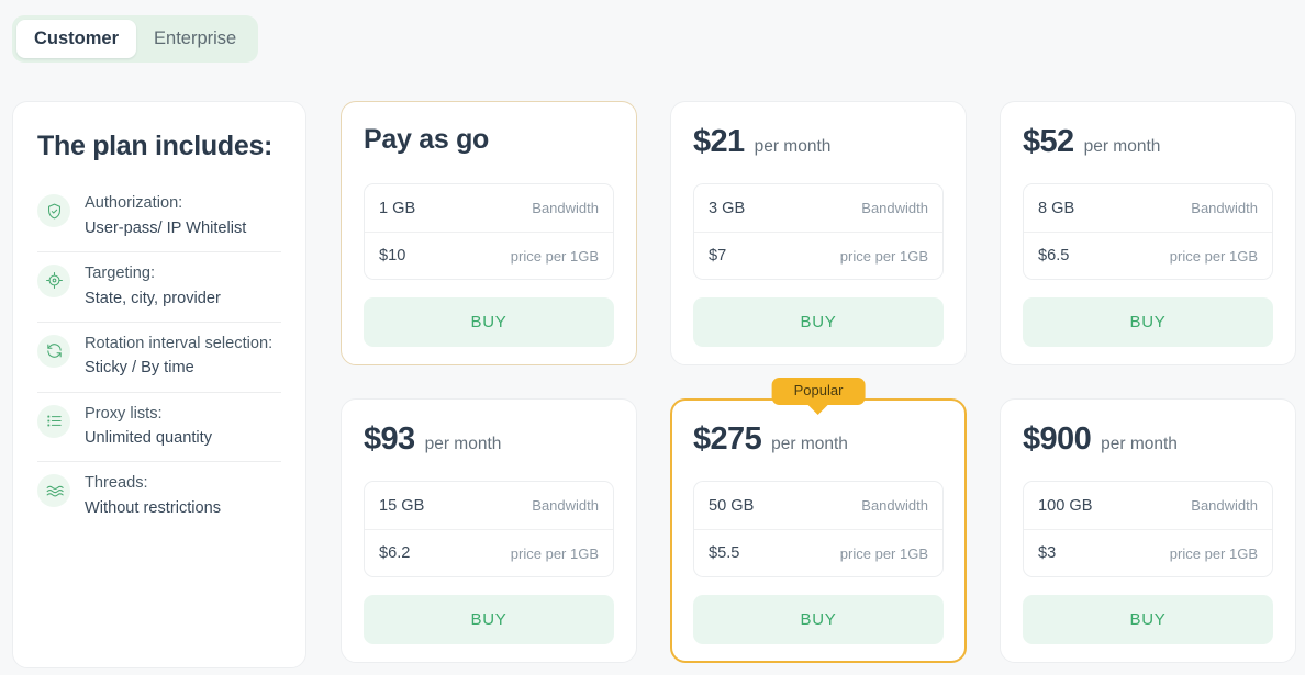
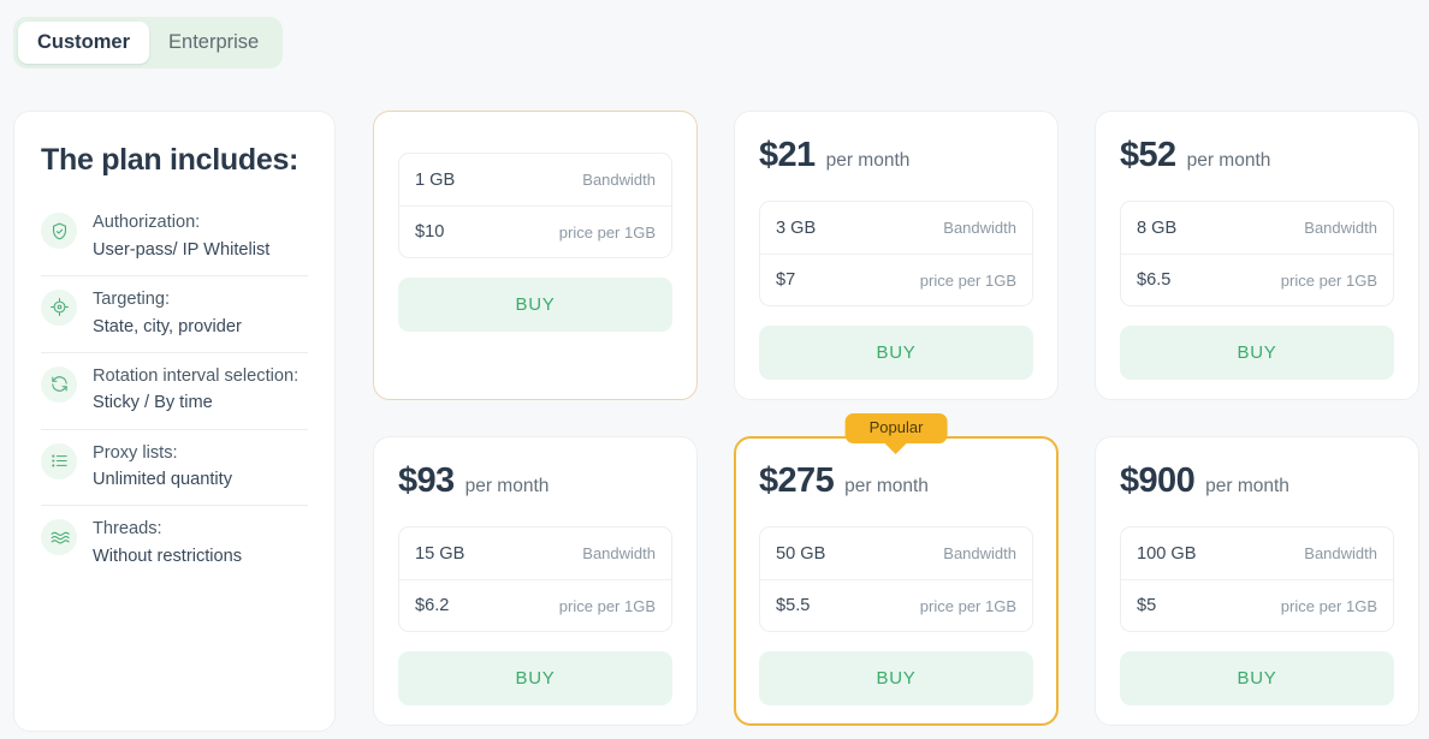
  Customer
  Enterprise
  The plan includes:
  Authorization:
  User-pass/ IP Whitelist
  Targeting:
  State, city, provider
  Rotation interval selection:
  Sticky / By time
  Proxy lists:
  Unlimited quantity
  Threads:
  Without restrictions
- Pay as go
  1 GB
  Bandwidth
  $10
  price per 1GB
  BUY
  $21
  per month
  3 GB
  Bandwidth
  $7
  price per 1GB
  BUY
  $52
  per month
  8 GB
  Bandwidth
  $6.5
  price per 1GB
  BUY
  $93
  per month
  15 GB
  Bandwidth
  $6.2
  price per 1GB
  BUY
  Popular
  $275
  per month
  50 GB
  Bandwidth
  $5.5
  price per 1GB
  BUY
  $900
  per month
  100 GB
  Bandwidth
- $3
+ $5
  price per 1GB
  BUY
